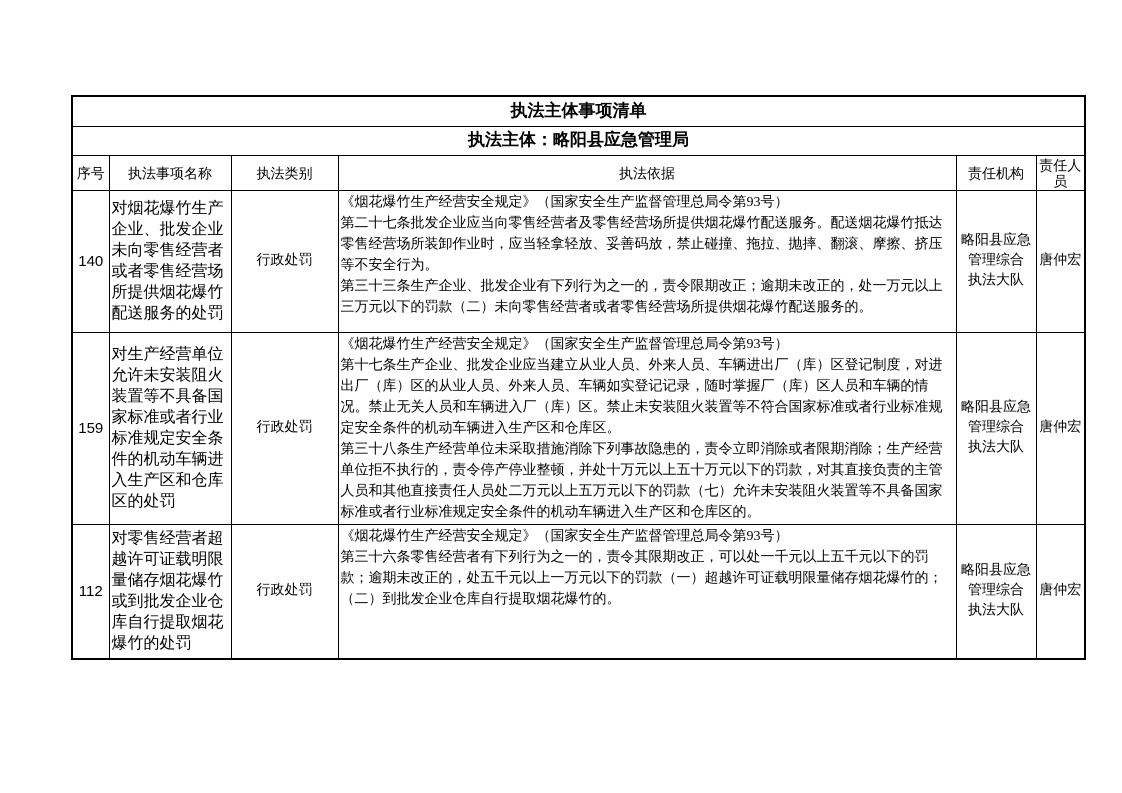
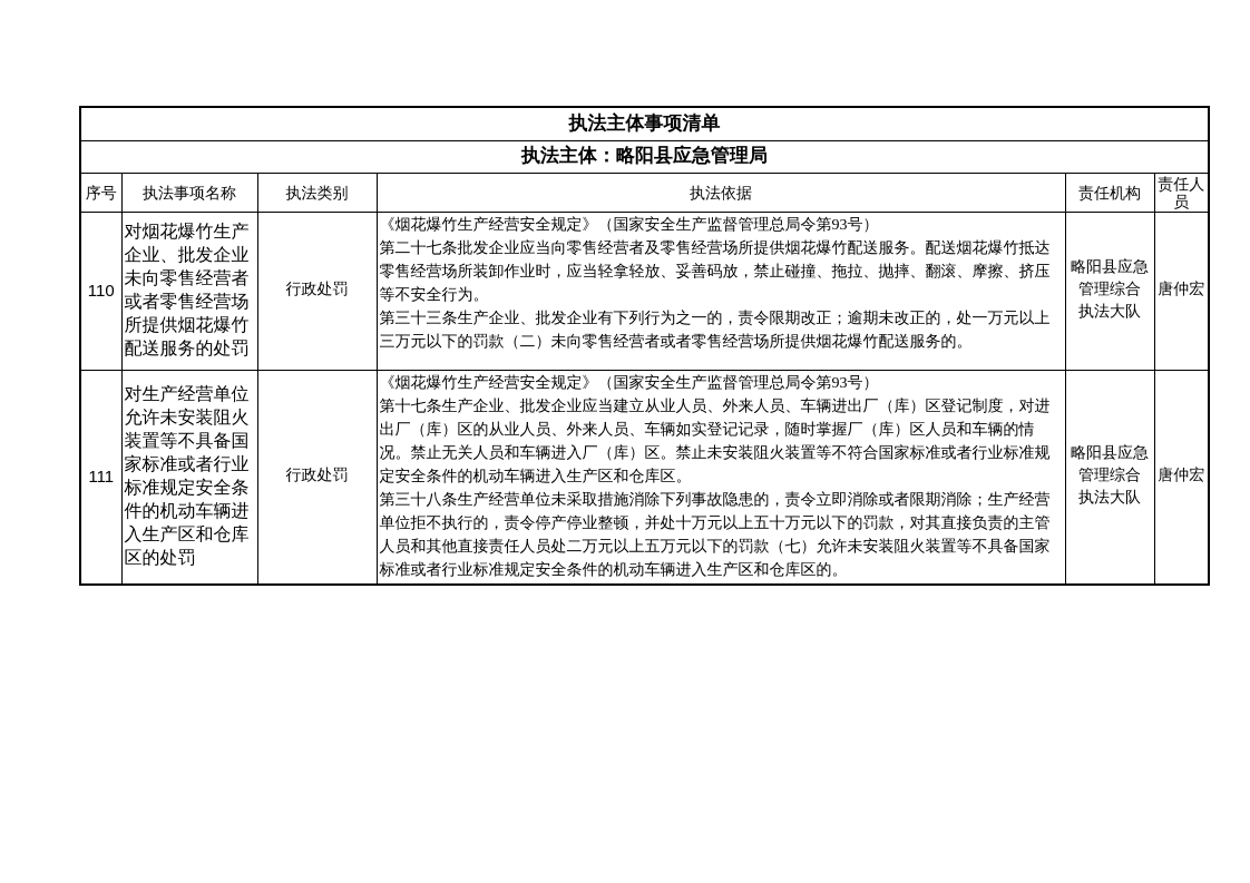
  执法主体事项清单
  执法主体：略阳县应急管理局
  序号	执法事项名称	执法类别	执法依据	责任机构	责任人员
- 140	对烟花爆竹生产企业、批发企业未向零售经营者或者零售经营场所提供烟花爆竹配送服务的处罚	行政处罚	《烟花爆竹生产经营安全规定》（国家安全生产监督管理总局令第93号） 第二十七条批发企业应当向零售经营者及零售经营场所提供烟花爆竹配送服务。配送烟花爆竹抵达零售经营场所装卸作业时，应当轻拿轻放、妥善码放，禁止碰撞、拖拉、抛摔、翻滚、摩擦、挤压等不安全行为。 第三十三条生产企业、批发企业有下列行为之一的，责令限期改正；逾期未改正的，处一万元以上三万元以下的罚款（二）未向零售经营者或者零售经营场所提供烟花爆竹配送服务的。	略阳县应急 管理综合 执法大队	唐仲宏
+ 110	对烟花爆竹生产企业、批发企业未向零售经营者或者零售经营场所提供烟花爆竹配送服务的处罚	行政处罚	《烟花爆竹生产经营安全规定》（国家安全生产监督管理总局令第93号） 第二十七条批发企业应当向零售经营者及零售经营场所提供烟花爆竹配送服务。配送烟花爆竹抵达零售经营场所装卸作业时，应当轻拿轻放、妥善码放，禁止碰撞、拖拉、抛摔、翻滚、摩擦、挤压等不安全行为。 第三十三条生产企业、批发企业有下列行为之一的，责令限期改正；逾期未改正的，处一万元以上三万元以下的罚款（二）未向零售经营者或者零售经营场所提供烟花爆竹配送服务的。	略阳县应急 管理综合 执法大队	唐仲宏
- 159	对生产经营单位允许未安装阻火装置等不具备国家标准或者行业标准规定安全条件的机动车辆进入生产区和仓库区的处罚	行政处罚	《烟花爆竹生产经营安全规定》（国家安全生产监督管理总局令第93号） 第十七条生产企业、批发企业应当建立从业人员、外来人员、车辆进出厂（库）区登记制度，对进出厂（库）区的从业人员、外来人员、车辆如实登记记录，随时掌握厂（库）区人员和车辆的情况。禁止无关人员和车辆进入厂（库）区。禁止未安装阻火装置等不符合国家标准或者行业标准规定安全条件的机动车辆进入生产区和仓库区。 第三十八条生产经营单位未采取措施消除下列事故隐患的，责令立即消除或者限期消除；生产经营单位拒不执行的，责令停产停业整顿，并处十万元以上五十万元以下的罚款，对其直接负责的主管人员和其他直接责任人员处二万元以上五万元以下的罚款（七）允许未安装阻火装置等不具备国家标准或者行业标准规定安全条件的机动车辆进入生产区和仓库区的。	略阳县应急 管理综合 执法大队	唐仲宏
+ 111	对生产经营单位允许未安装阻火装置等不具备国家标准或者行业标准规定安全条件的机动车辆进入生产区和仓库区的处罚	行政处罚	《烟花爆竹生产经营安全规定》（国家安全生产监督管理总局令第93号） 第十七条生产企业、批发企业应当建立从业人员、外来人员、车辆进出厂（库）区登记制度，对进出厂（库）区的从业人员、外来人员、车辆如实登记记录，随时掌握厂（库）区人员和车辆的情况。禁止无关人员和车辆进入厂（库）区。禁止未安装阻火装置等不符合国家标准或者行业标准规定安全条件的机动车辆进入生产区和仓库区。 第三十八条生产经营单位未采取措施消除下列事故隐患的，责令立即消除或者限期消除；生产经营单位拒不执行的，责令停产停业整顿，并处十万元以上五十万元以下的罚款，对其直接负责的主管人员和其他直接责任人员处二万元以上五万元以下的罚款（七）允许未安装阻火装置等不具备国家标准或者行业标准规定安全条件的机动车辆进入生产区和仓库区的。	略阳县应急 管理综合 执法大队	唐仲宏
- 112	对零售经营者超越许可证载明限量储存烟花爆竹或到批发企业仓库自行提取烟花爆竹的处罚	行政处罚	《烟花爆竹生产经营安全规定》（国家安全生产监督管理总局令第93号） 第三十六条零售经营者有下列行为之一的，责令其限期改正，可以处一千元以上五千元以下的罚款；逾期未改正的，处五千元以上一万元以下的罚款（一）超越许可证载明限量储存烟花爆竹的；（二）到批发企业仓库自行提取烟花爆竹的。	略阳县应急 管理综合 执法大队	唐仲宏
